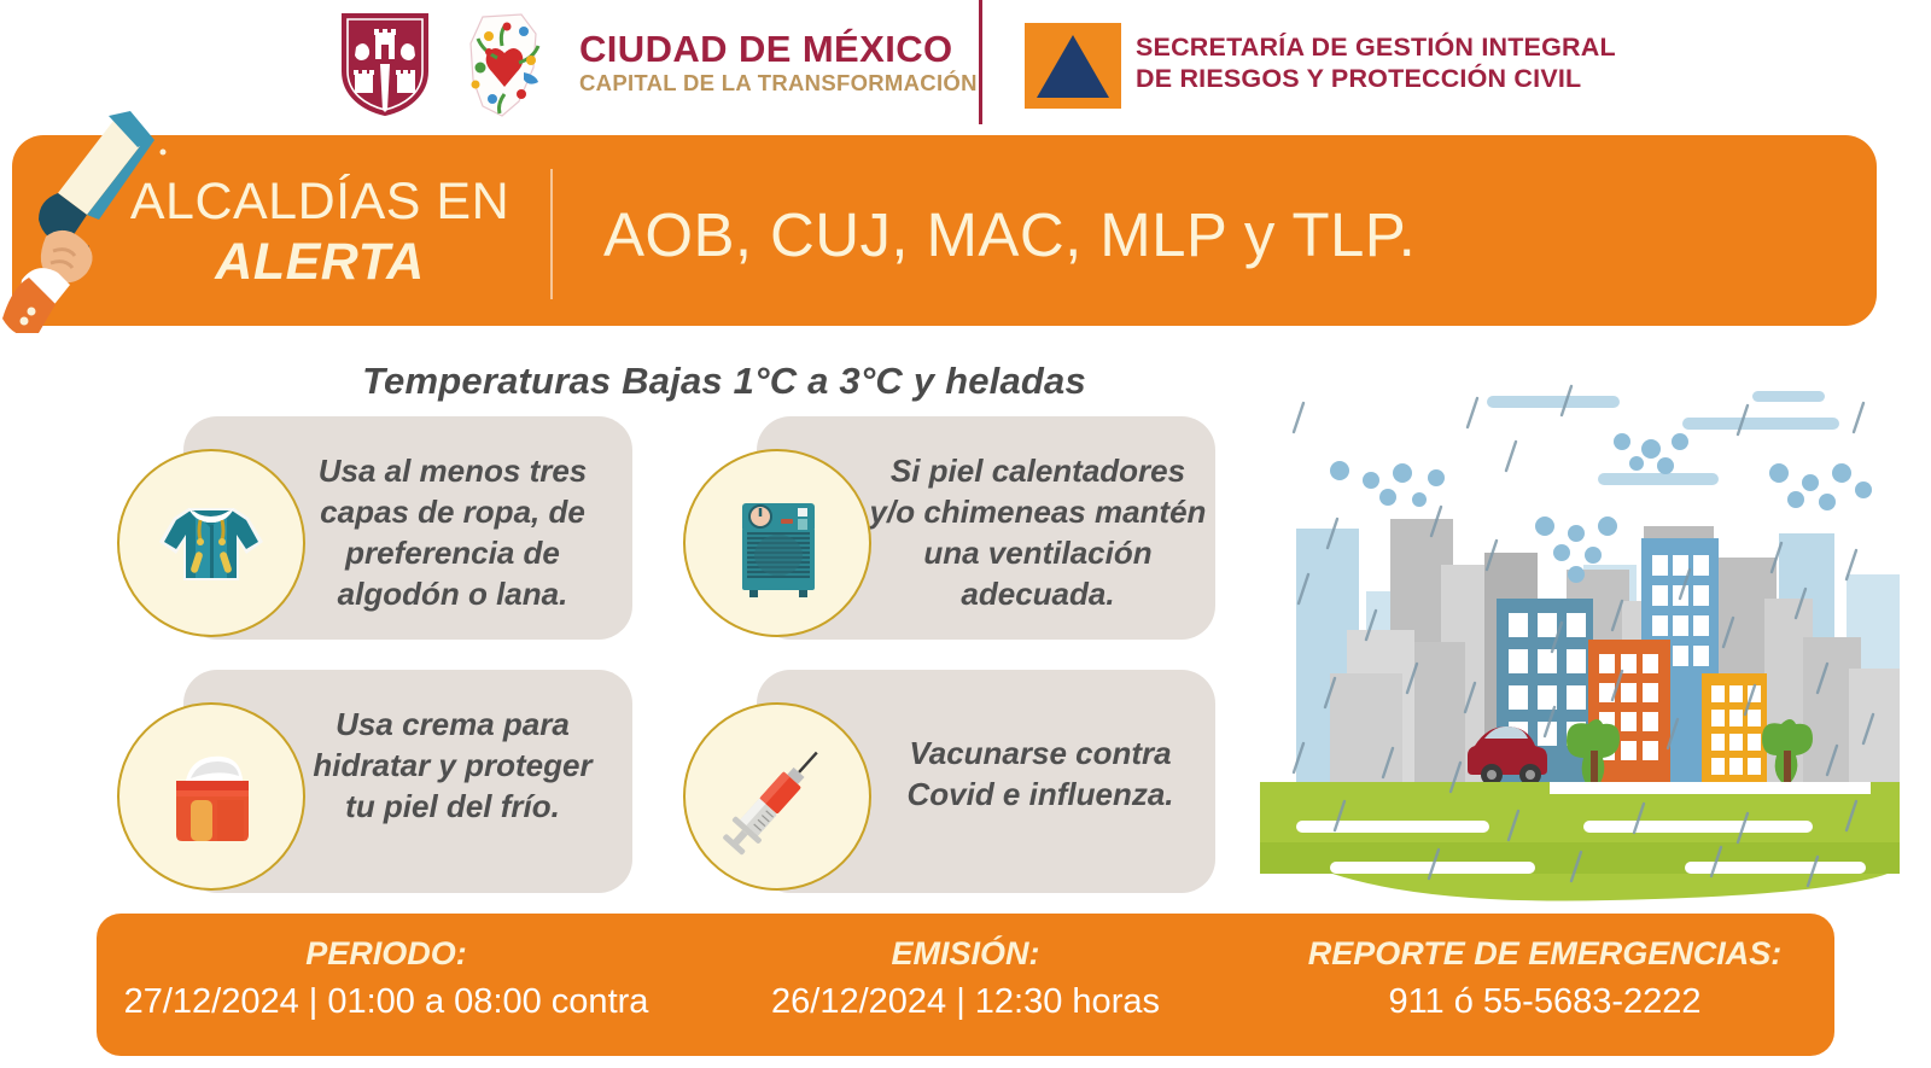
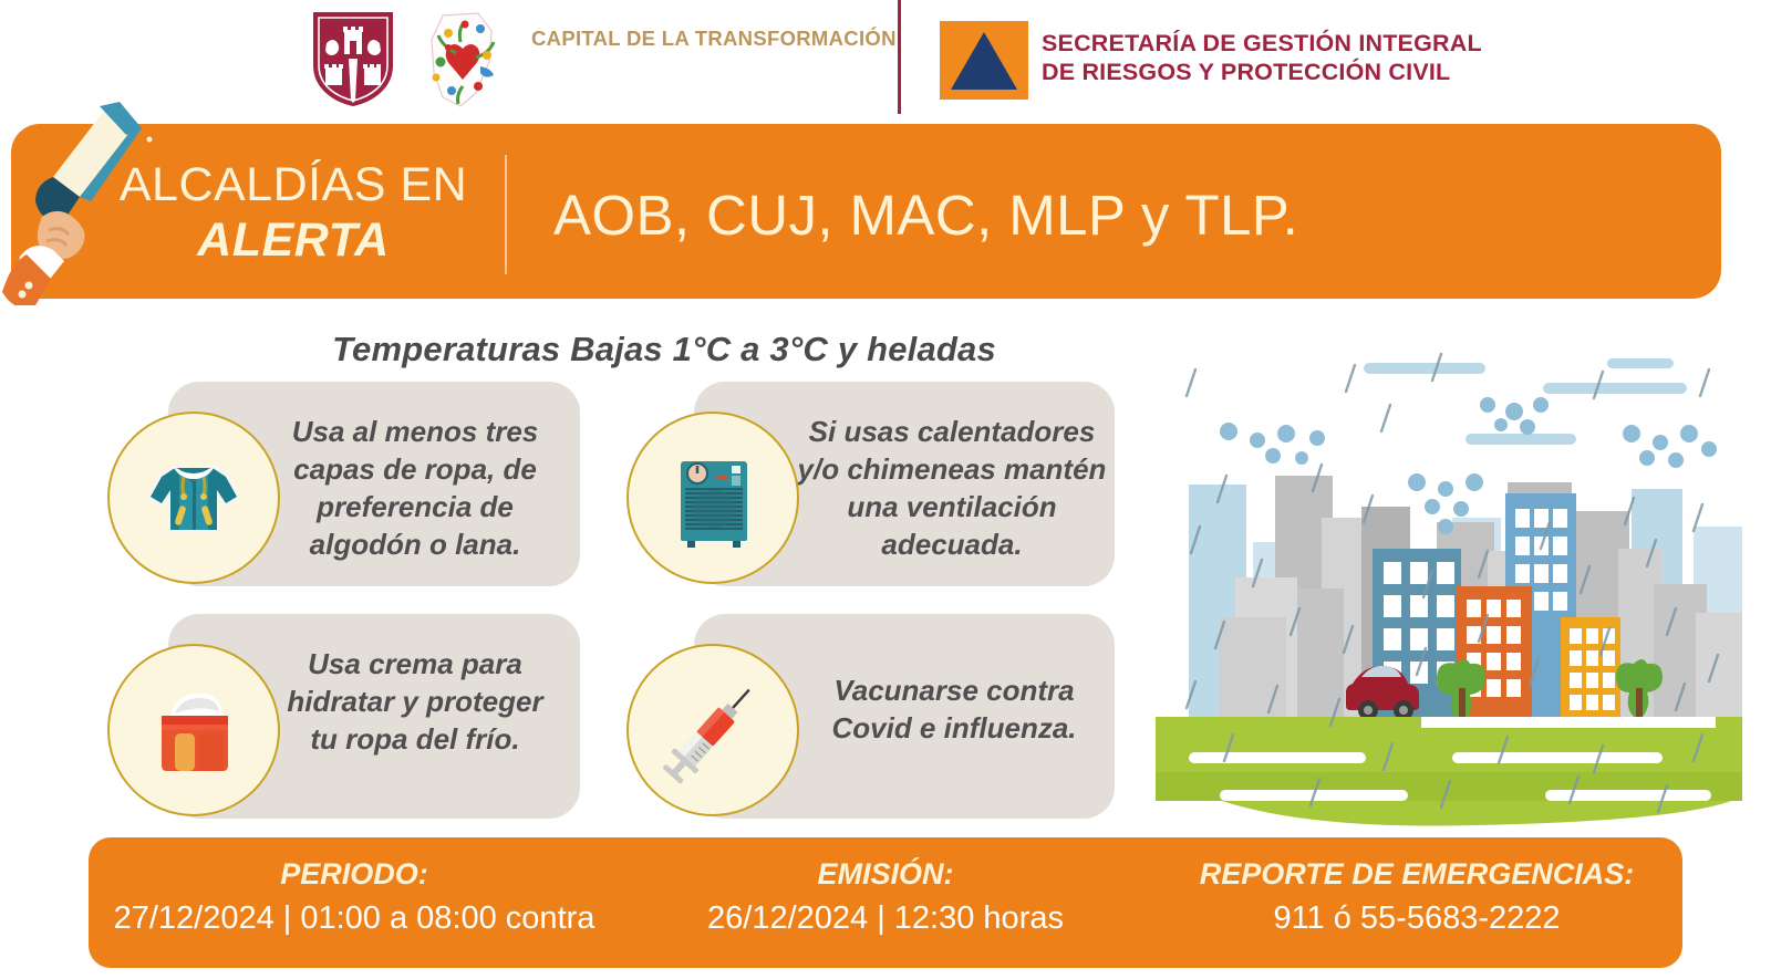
- CIUDAD DE MÉXICO
  CAPITAL DE LA TRANSFORMACIÓN
  SECRETARÍA DE GESTIÓN INTEGRAL
  DE RIESGOS Y PROTECCIÓN CIVIL
  ALCALDÍAS EN
  ALERTA
  AOB, CUJ, MAC, MLP y TLP.
  Temperaturas Bajas 1°C a 3°C y heladas
  Usa al menos tres capas de ropa, de preferencia de algodón o lana.
- Si piel calentadores y/o chimeneas mantén una ventilación adecuada.
+ Si usas calentadores y/o chimeneas mantén una ventilación adecuada.
- Usa crema para hidratar y proteger tu piel del frío.
+ Usa crema para hidratar y proteger tu ropa del frío.
  Vacunarse contra Covid e influenza.
  PERIODO:
  27/12/2024 | 01:00 a 08:00 contra
  EMISIÓN:
  26/12/2024 | 12:30 horas
  REPORTE DE EMERGENCIAS:
  911 ó 55-5683-2222
